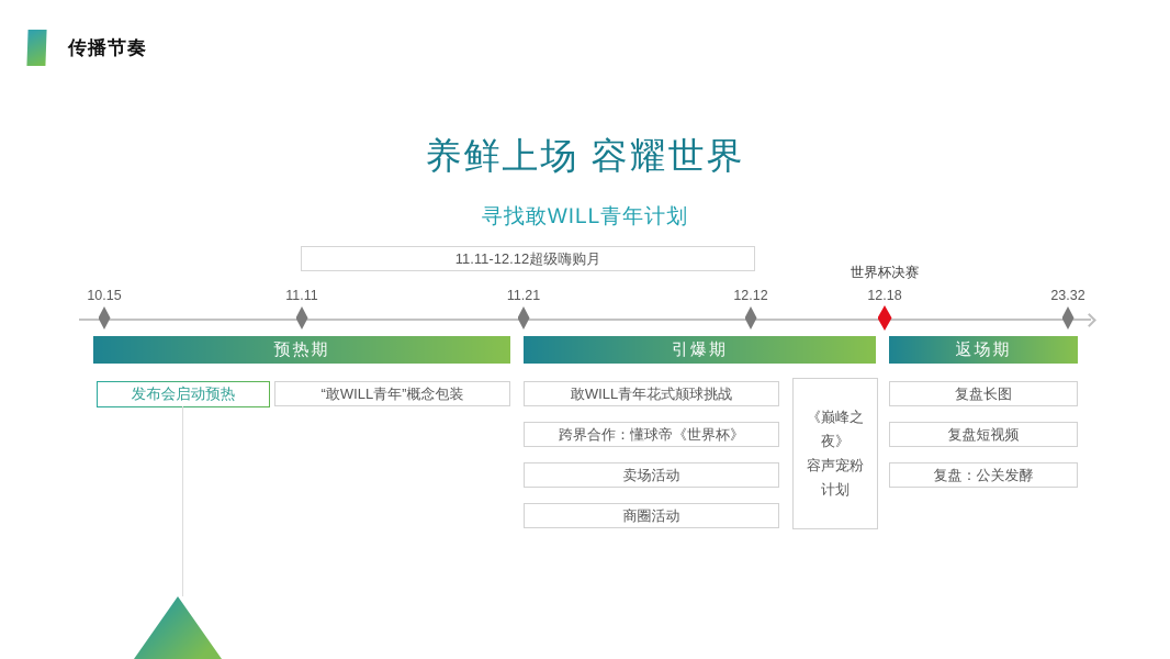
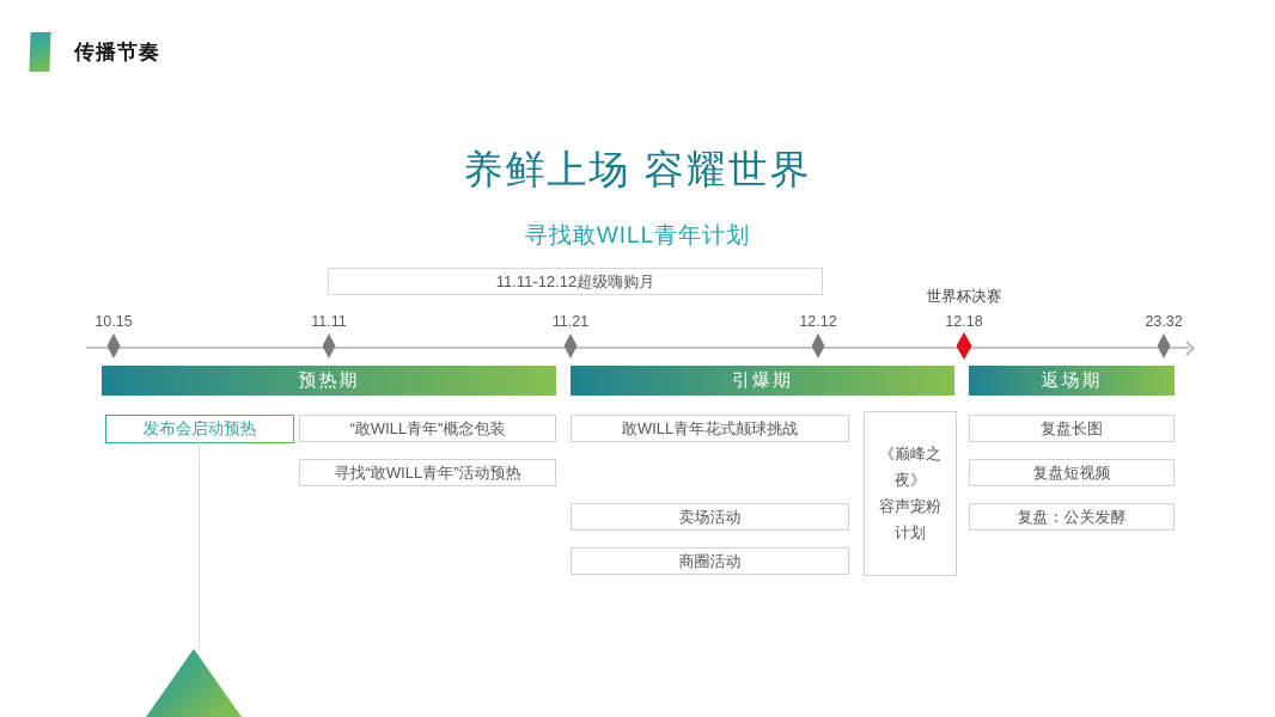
  传播节奏
  养鲜上场 容耀世界
  寻找敢WILL青年计划
  11.11-12.12超级嗨购月
  世界杯决赛
  10.15
  11.11
  11.21
  12.12
  12.18
  23.32
  预热期
  引爆期
  返场期
  发布会启动预热
  “敢WILL青年”概念包装
+ 寻找“敢WILL青年”活动预热
  敢WILL青年花式颠球挑战
- 跨界合作：懂球帝《世界杯》
  卖场活动
  商圈活动
  《巅峰之夜》
  容声宠粉
  计划
  复盘长图
  复盘短视频
  复盘：公关发酵
